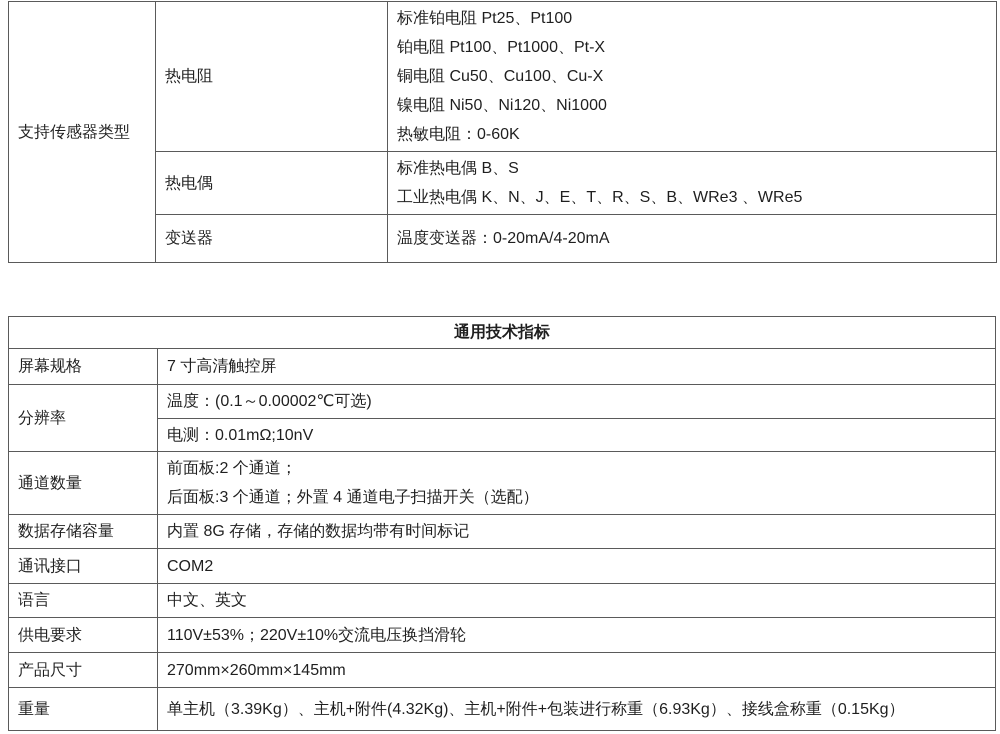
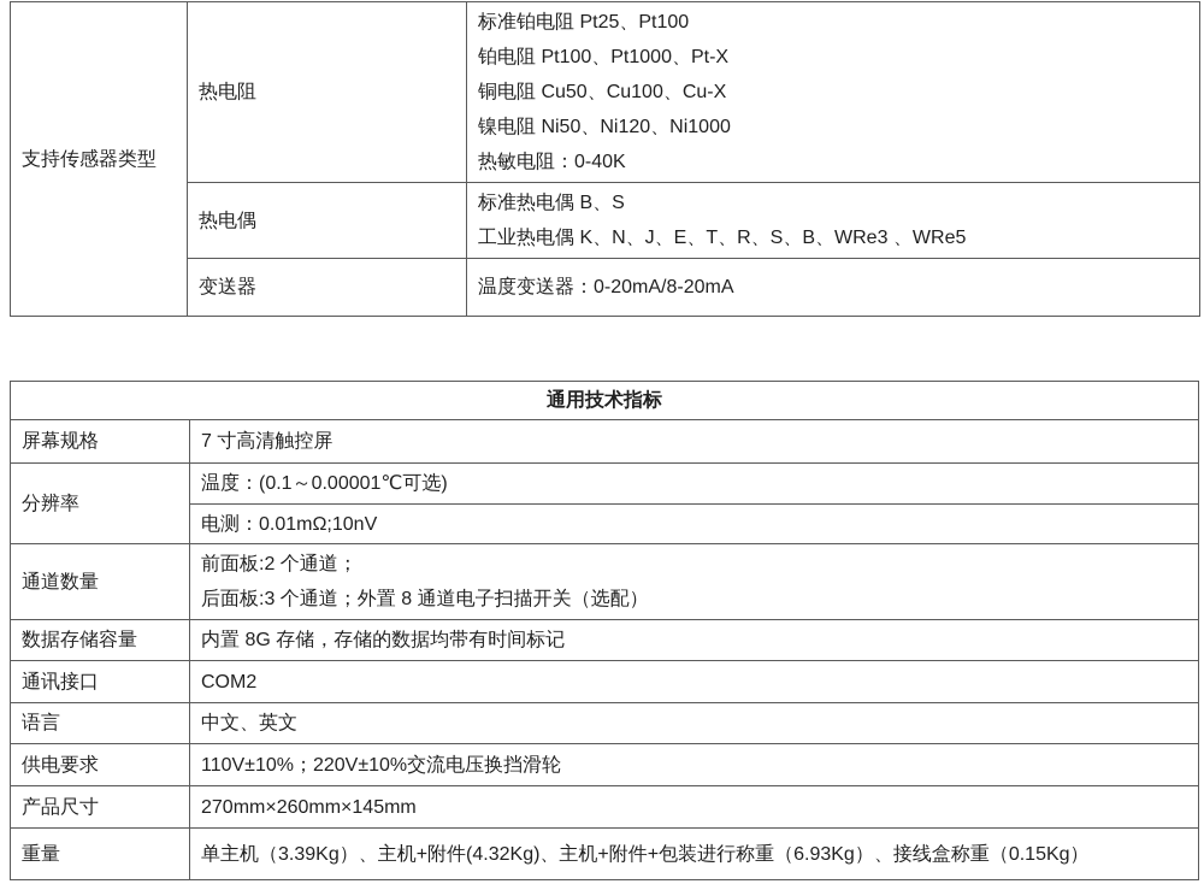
- 支持传感器类型	热电阻	标准铂电阻 Pt25、Pt100 铂电阻 Pt100、Pt1000、Pt-X 铜电阻 Cu50、Cu100、Cu-X 镍电阻 Ni50、Ni120、Ni1000 热敏电阻：0-60K
+ 支持传感器类型	热电阻	标准铂电阻 Pt25、Pt100 铂电阻 Pt100、Pt1000、Pt-X 铜电阻 Cu50、Cu100、Cu-X 镍电阻 Ni50、Ni120、Ni1000 热敏电阻：0-40K
  热电偶	标准热电偶 B、S 工业热电偶 K、N、J、E、T、R、S、B、WRe3 、WRe5
- 变送器	温度变送器：0-20mA/4-20mA
+ 变送器	温度变送器：0-20mA/8-20mA
  通用技术指标
  屏幕规格	7 寸高清触控屏
- 分辨率	温度：(0.1～0.00002℃可选)
+ 分辨率	温度：(0.1～0.00001℃可选)
  电测：0.01mΩ;10nV
- 通道数量	前面板:2 个通道； 后面板:3 个通道；外置 4 通道电子扫描开关（选配）
+ 通道数量	前面板:2 个通道； 后面板:3 个通道；外置 8 通道电子扫描开关（选配）
  数据存储容量	内置 8G 存储，存储的数据均带有时间标记
  通讯接口	COM2
  语言	中文、英文
- 供电要求	110V±53%；220V±10%交流电压换挡滑轮
+ 供电要求	110V±10%；220V±10%交流电压换挡滑轮
  产品尺寸	270mm×260mm×145mm
  重量	单主机（3.39Kg）、主机+附件(4.32Kg)、主机+附件+包装进行称重（6.93Kg）、接线盒称重（0.15Kg）
